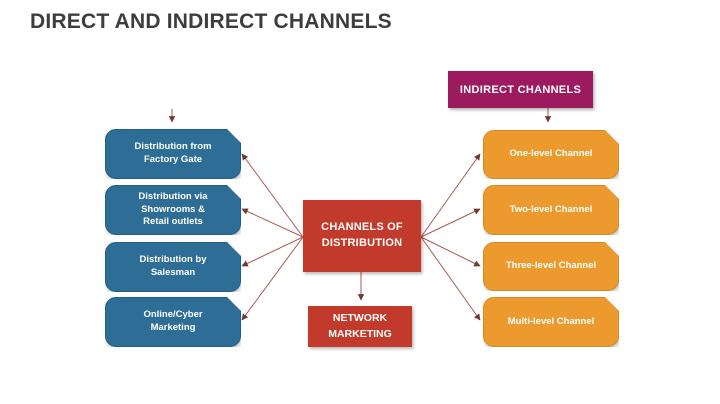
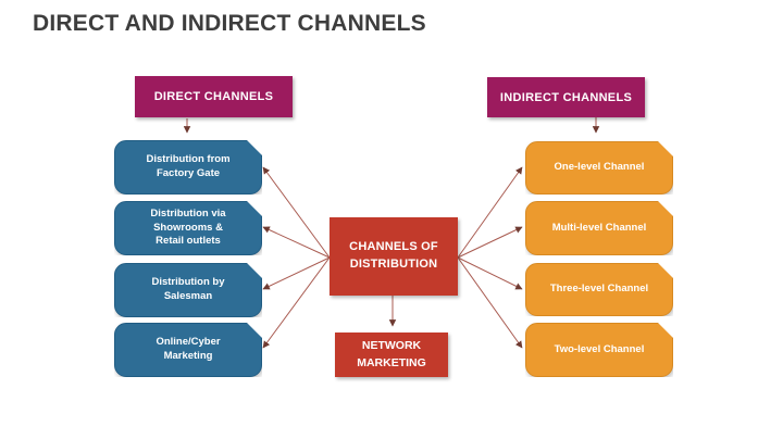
  DIRECT AND INDIRECT CHANNELS
+ DIRECT CHANNELS
  INDIRECT CHANNELS
  Distribution from
  Factory Gate
  Distribution via
  Showrooms &
  Retail outlets
  Distribution by
  Salesman
  Online/Cyber
  Marketing
  One-level Channel
- Two-level Channel
+ Multi-level Channel
  Three-level Channel
- Multi-level Channel
+ Two-level Channel
  CHANNELS OF
  DISTRIBUTION
  NETWORK
  MARKETING
